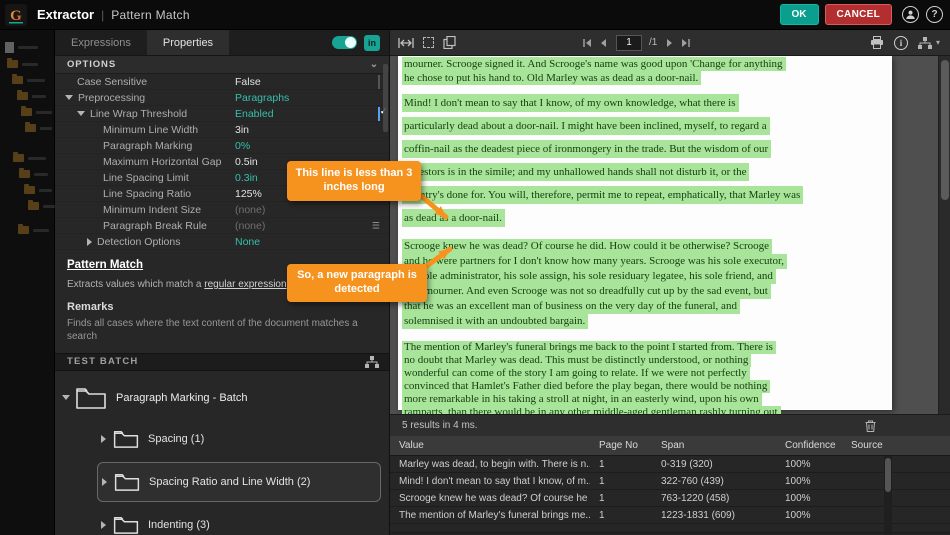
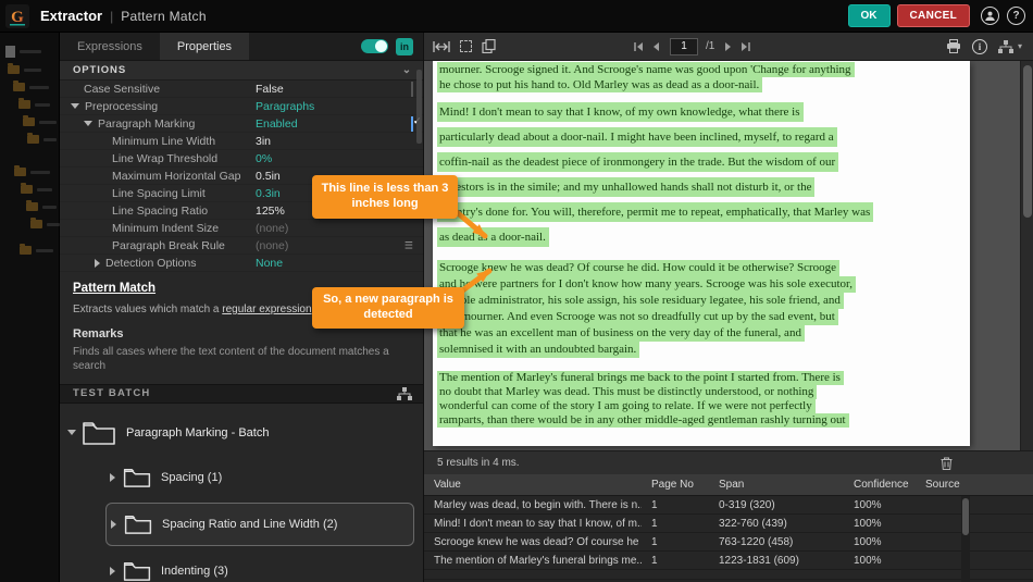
  G
  Extractor
  |
  Pattern Match
  OK
  CANCEL
  ?
  Expressions
  Properties
  in
  OPTIONS
  ⌄
  Case Sensitive
  False
  Preprocessing
  Paragraphs
- Line Wrap Threshold
+ Paragraph Marking
  Enabled
  Minimum Line Width
  3in
- Paragraph Marking
+ Line Wrap Threshold
  0%
  Maximum Horizontal Gap
  0.5in
  Line Spacing Limit
  0.3in
  Line Spacing Ratio
  125%
  Minimum Indent Size
  (none)
  Paragraph Break Rule
  (none)
  ☰
  Detection Options
  None
  Pattern Match
  Extracts values which match a regular expression
  Remarks
  Finds all cases where the text content of the document matches a search
  TEST BATCH
  Paragraph Marking - Batch
  Spacing (1)
  Spacing Ratio and Line Width (2)
  Indenting (3)
  1
  /1
  i
  ▾
  mourner. Scrooge signed it. And Scrooge's name was good upon 'Change for anything
  he chose to put his hand to. Old Marley was as dead as a door-nail.
  Mind! I don't mean to say that I know, of my own knowledge, what there is
  particularly dead about a door-nail. I might have been inclined, myself, to regard a
  coffin-nail as the deadest piece of ironmongery in the trade. But the wisdom of our
  estors is in the simile; and my unhallowed hands shall not disturb it, or the
  try's done for. You will, therefore, permit me to repeat, emphatically, that Marley was
  as dead a a door-nail.
  Scrooge knew he was dead? Of course he did. How could it be otherwise? Scrooge
  and h were partners for I don't know how many years. Scrooge was his sole executor,
  le administrator, his sole assign, his sole residuary legatee, his sole friend, and
  mourner. And even Scrooge was not so dreadfully cut up by the sad event, but
  that he was an excellent man of business on the very day of the funeral, and
  solemnised it with an undoubted bargain.
  The mention of Marley's funeral brings me back to the point I started from. There is
  no doubt that Marley was dead. This must be distinctly understood, or nothing
  wonderful can come of the story I am going to relate. If we were not perfectly
- convinced that Hamlet's Father died before the play began, there would be nothing
- more remarkable in his taking a stroll at night, in an easterly wind, upon his own
  ramparts, than there would be in any other middle-aged gentleman rashly turning out
  5 results in 4 ms.
  Value
  Page No
  Span
  Confidence
  Source
  Marley was dead, to begin with. There is n.
  1
  0-319 (320)
  100%
  Mind! I don't mean to say that I know, of m.
  1
  322-760 (439)
  100%
  Scrooge knew he was dead? Of course he
  1
  763-1220 (458)
  100%
  The mention of Marley's funeral brings me..
  1
  1223-1831 (609)
  100%
  This line is less than 3 inches long
  So, a new paragraph is detected
